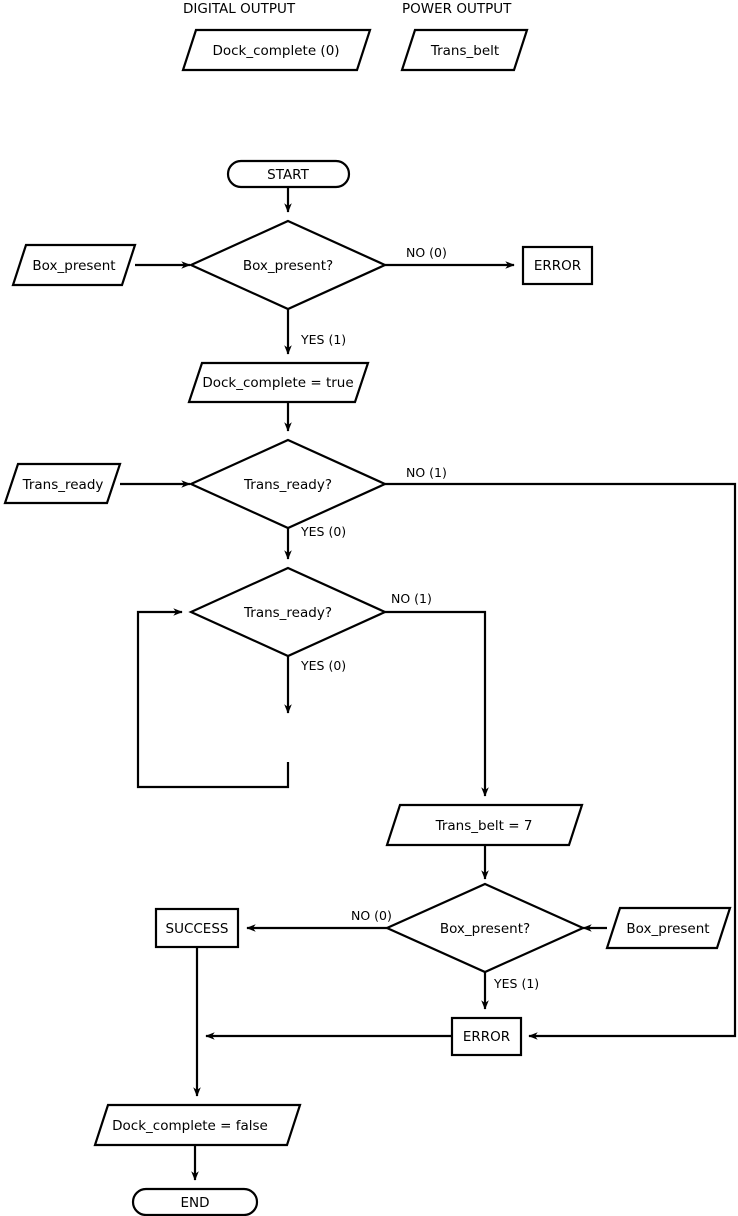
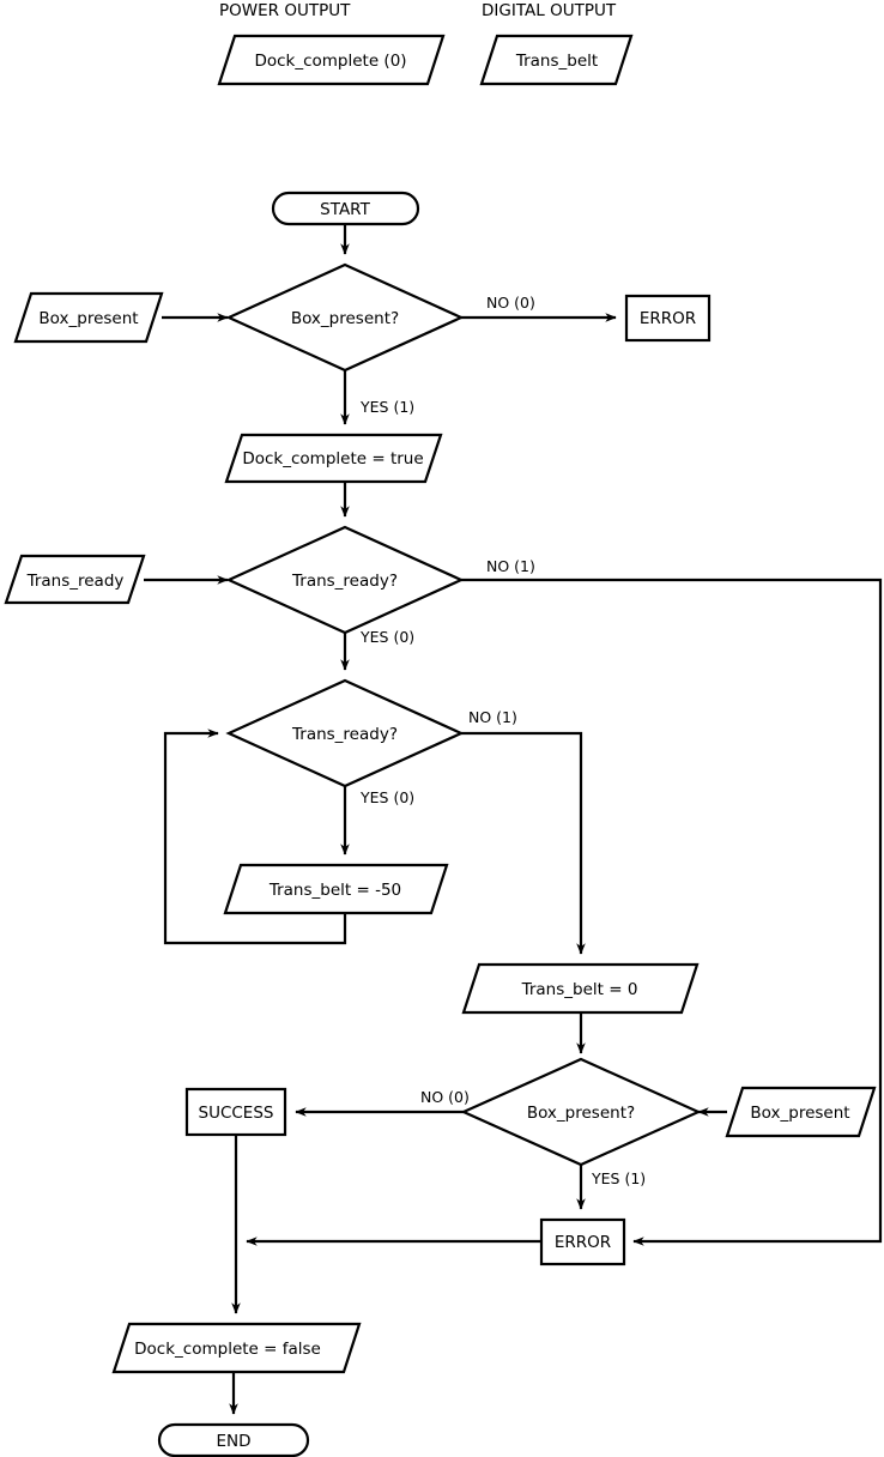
- DIGITAL OUTPUT
+ POWER OUTPUT
  Dock_complete (0)
- POWER OUTPUT
+ DIGITAL OUTPUT
  Trans_belt
  START
  Box_present
  Box_present?
  ERROR
  Dock_complete = true
  Trans_ready
  Trans_ready?
  Trans_ready?
+ Trans_belt = -50
- Trans_belt = 7
+ Trans_belt = 0
  Box_present?
  Box_present
  SUCCESS
  ERROR
  Dock_complete = false
  END
  NO (0)
  YES (1)
  NO (1)
  YES (0)
  NO (1)
  YES (0)
  NO (0)
  YES (1)
